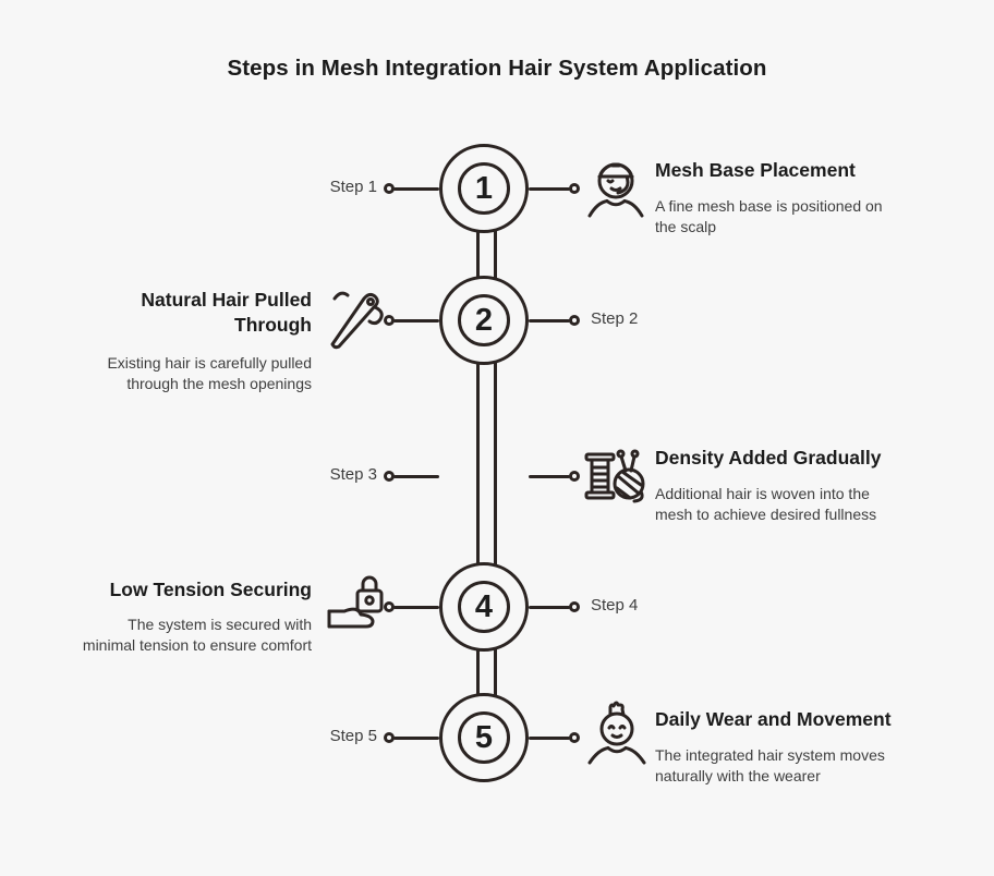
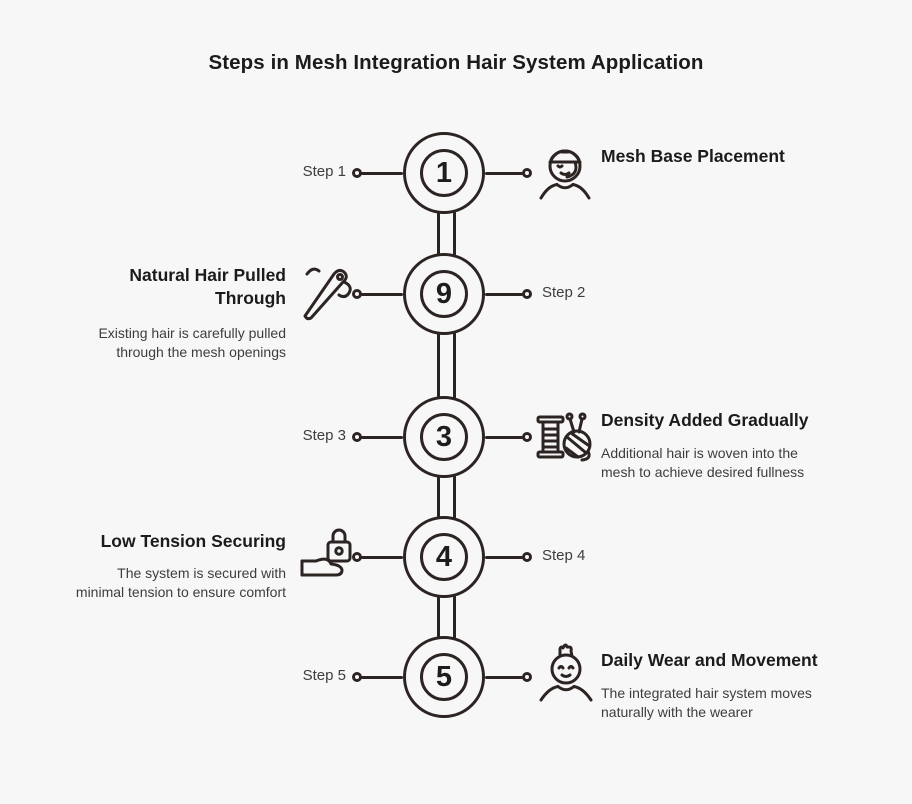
  Steps in Mesh Integration Hair System Application
  Step 1
  1
  Mesh Base Placement
- A fine mesh base is positioned on
- the scalp
  Step 2
- 2
+ 9
  Natural Hair Pulled
  Through
  Existing hair is carefully pulled
  through the mesh openings
  Step 3
+ 3
  Density Added Gradually
  Additional hair is woven into the
  mesh to achieve desired fullness
  Step 4
  4
  Low Tension Securing
  The system is secured with
  minimal tension to ensure comfort
  Step 5
  5
  Daily Wear and Movement
  The integrated hair system moves
  naturally with the wearer
